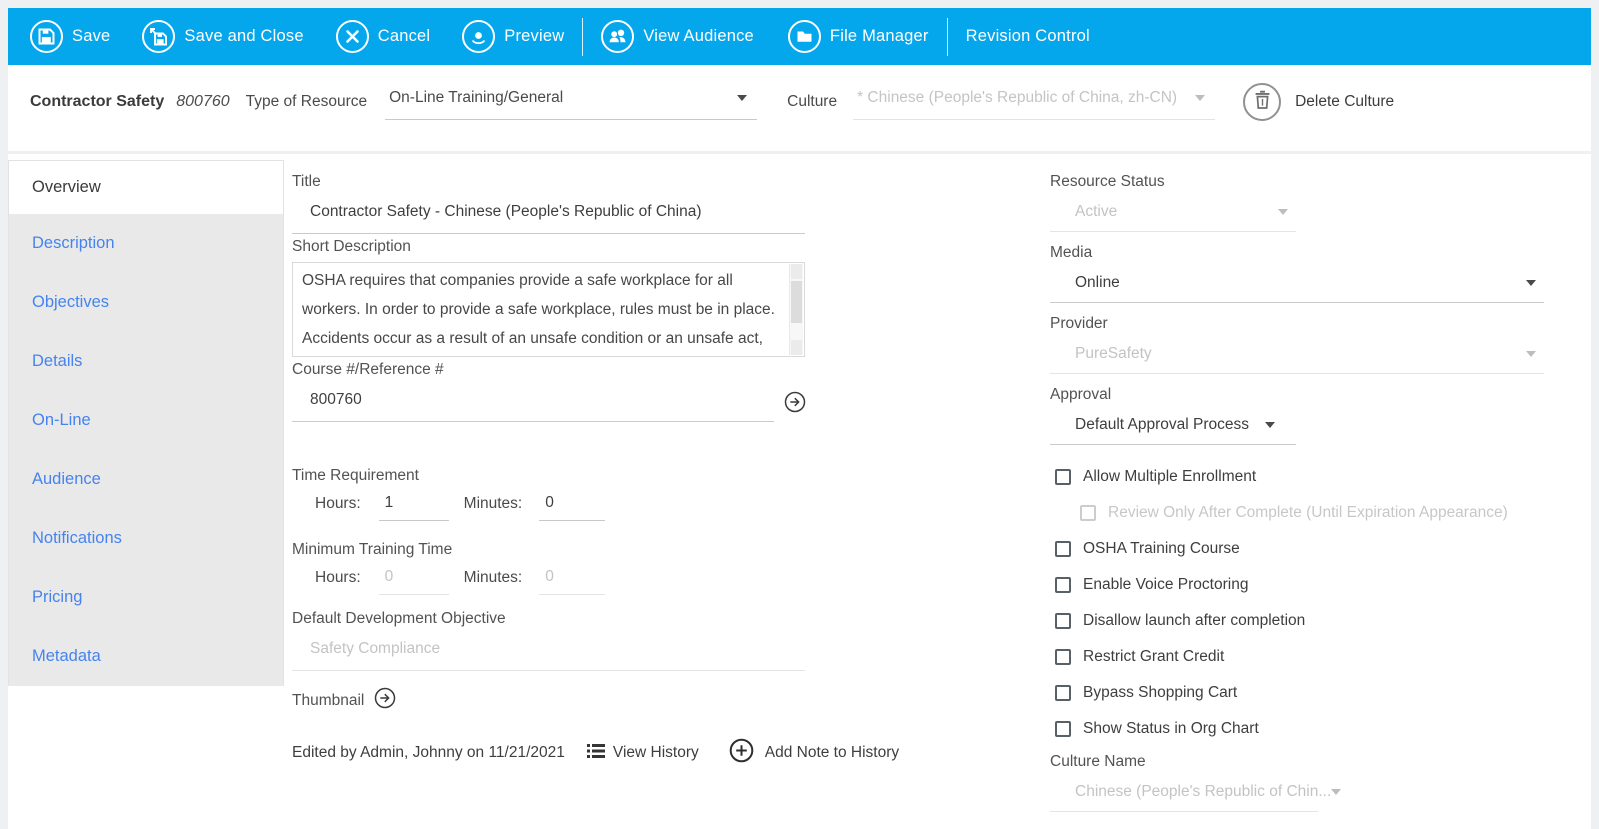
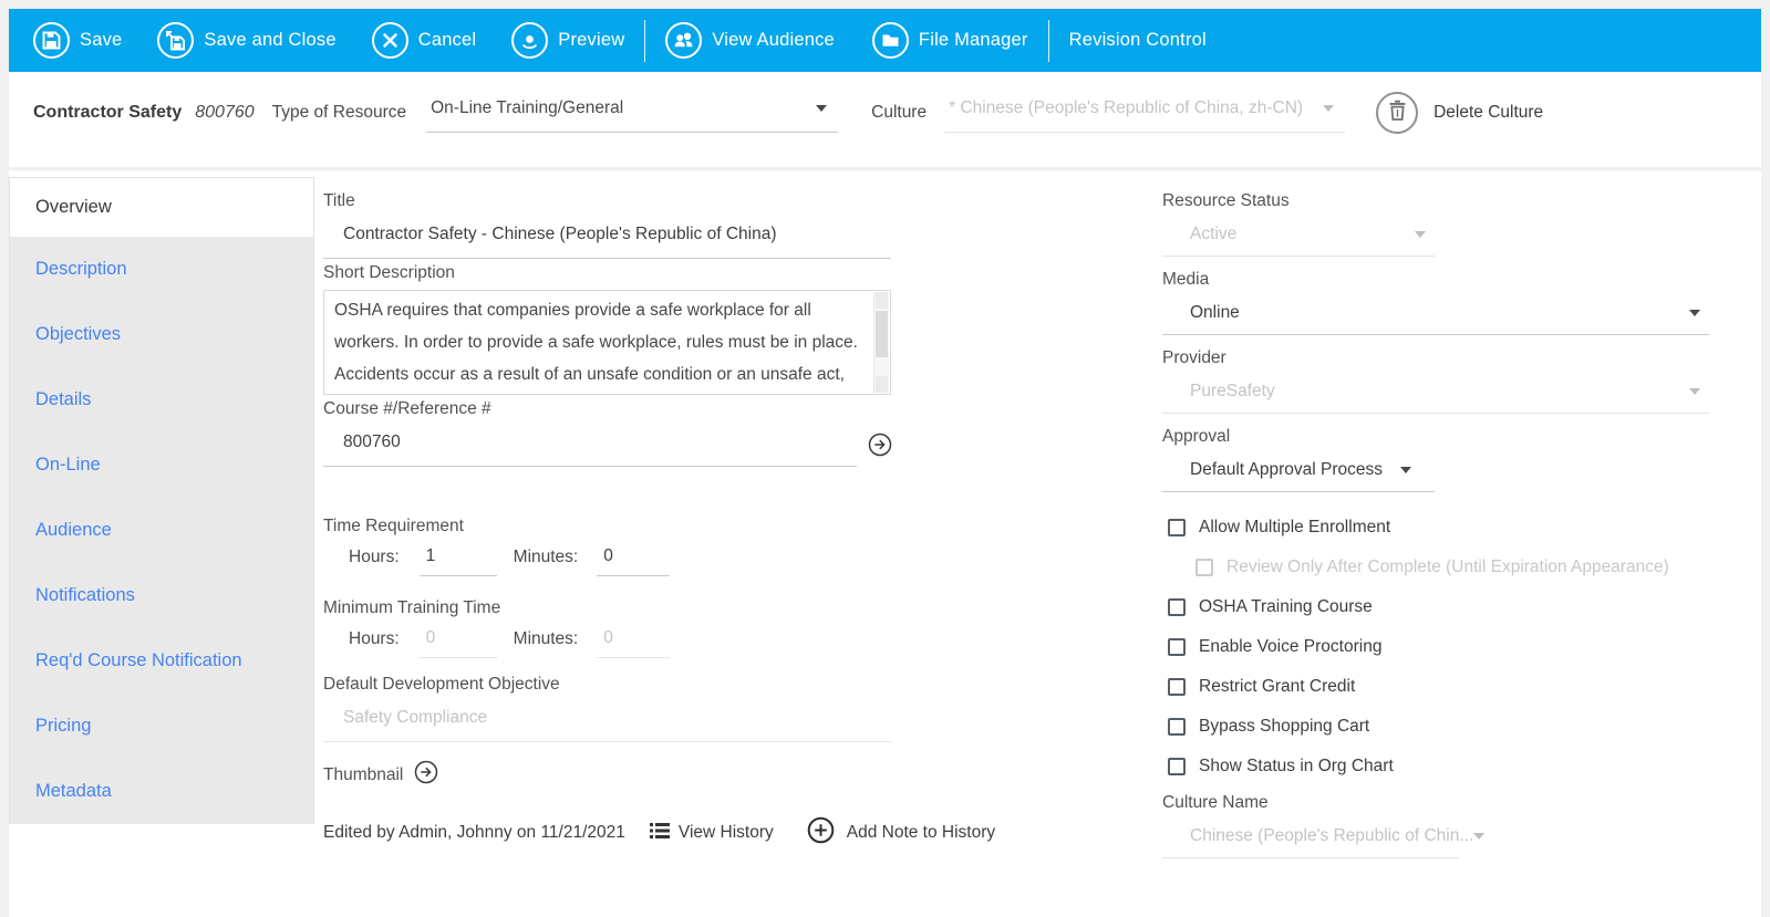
  Save
  Save and Close
  Cancel
  Preview
  View Audience
  File Manager
  Revision Control
  Contractor Safety
  800760
  Type of Resource
  On-Line Training/General
  Culture
  * Chinese (People's Republic of China, zh-CN)
  Delete Culture
  Overview
  Description
  Objectives
  Details
  On-Line
  Audience
  Notifications
+ Req'd Course Notification
  Pricing
  Metadata
  Title
  Contractor Safety - Chinese (People's Republic of China)
  Short Description
  OSHA requires that companies provide a safe workplace for all workers. In order to provide a safe workplace, rules must be in place. Accidents occur as a result of an unsafe condition or an unsafe act,
  Course #/Reference #
  800760
  Time Requirement
  Hours:
  1
  Minutes:
  0
  Minimum Training Time
  Hours:
  0
  Minutes:
  0
  Default Development Objective
  Safety Compliance
  Thumbnail
  Edited by Admin, Johnny on 11/21/2021
  View History
  Add Note to History
  Resource Status
  Active
  Media
  Online
  Provider
  PureSafety
  Approval
  Default Approval Process
  Allow Multiple Enrollment
  Review Only After Complete (Until Expiration Appearance)
  OSHA Training Course
  Enable Voice Proctoring
- Disallow launch after completion
  Restrict Grant Credit
  Bypass Shopping Cart
  Show Status in Org Chart
  Culture Name
  Chinese (People's Republic of Chin...
